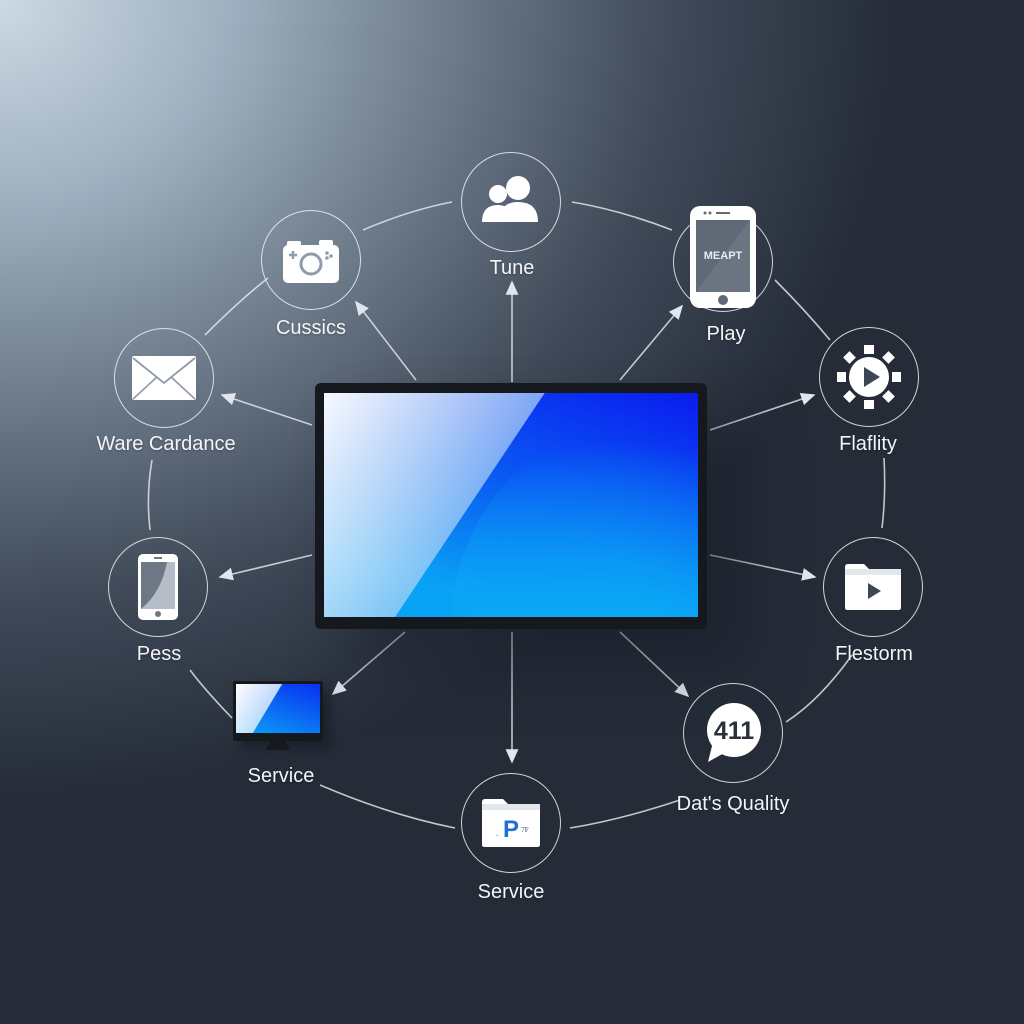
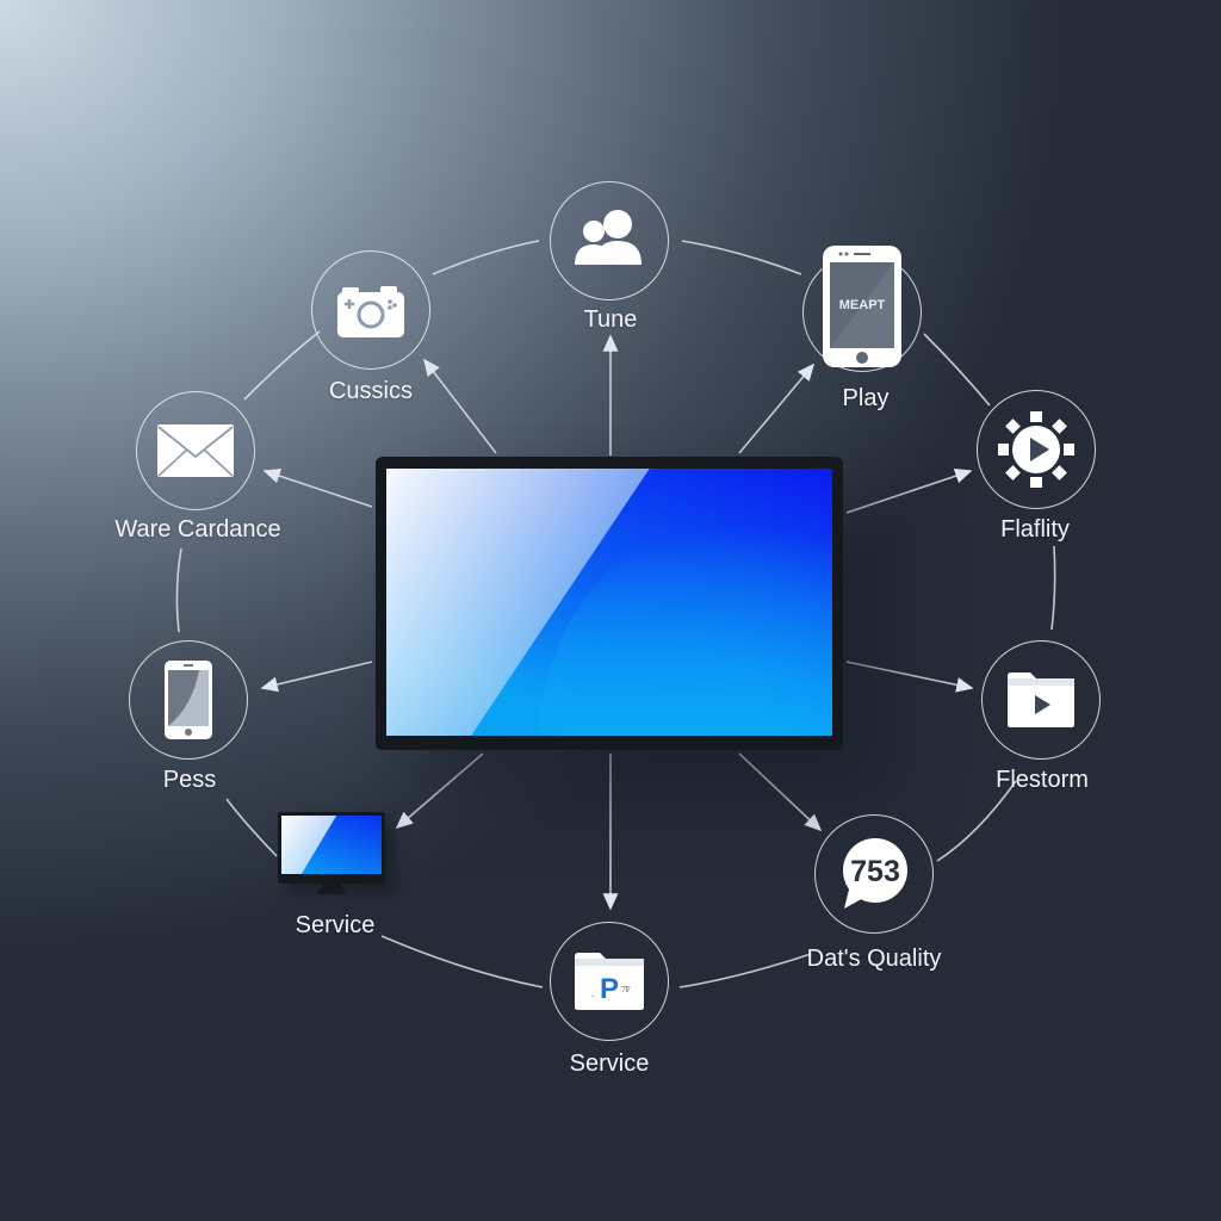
  Tune
  Cussics
  MEAPT
  Play
  Ware Cardance
  Flaflity
  Pess
  Flestorm
  Service
- 411
+ 753
  Dat's Quality
  P
  7F
  Service
